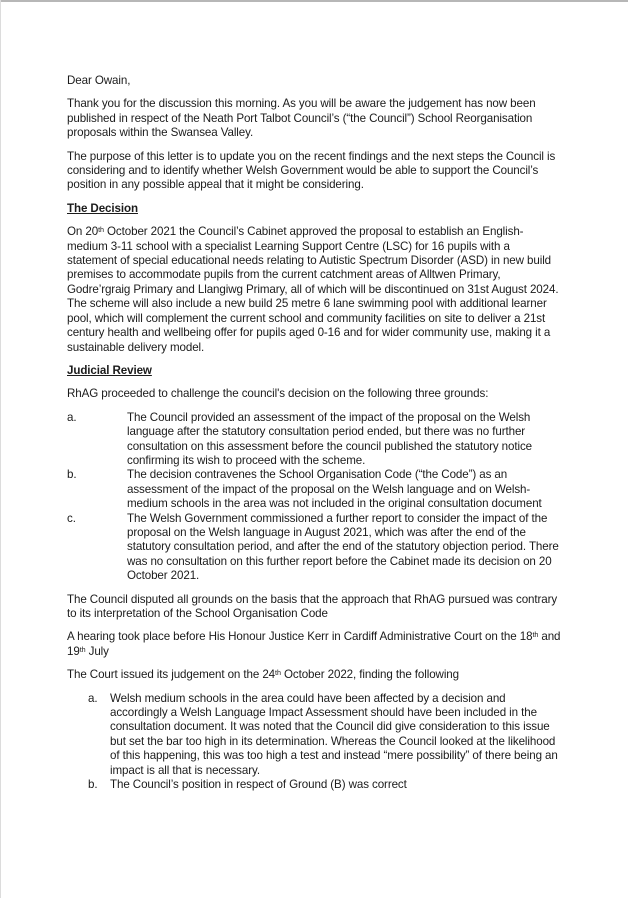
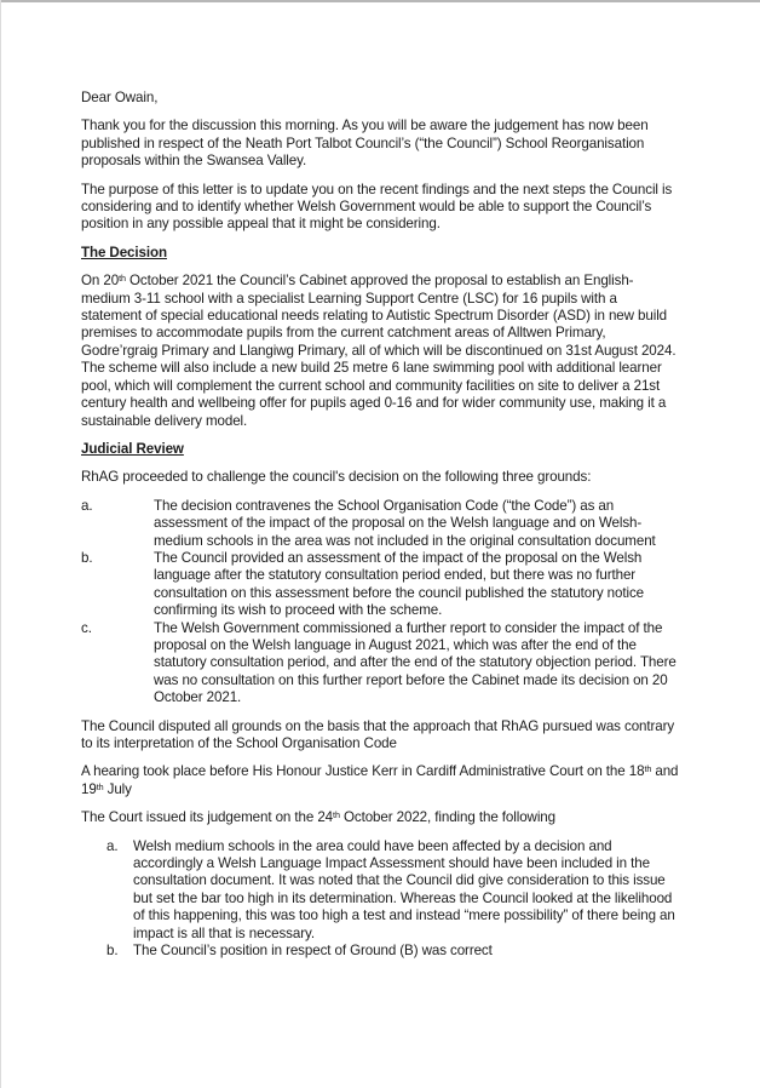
  Dear Owain,
  Thank you for the discussion this morning. As you will be aware the judgement has now been published in respect of the Neath Port Talbot Council’s (“the Council”) School Reorganisation proposals within the Swansea Valley.
  The purpose of this letter is to update you on the recent findings and the next steps the Council is considering and to identify whether Welsh Government would be able to support the Council’s position in any possible appeal that it might be considering.
  The Decision
  On 20th October 2021 the Council’s Cabinet approved the proposal to establish an English-medium 3-11 school with a specialist Learning Support Centre (LSC) for 16 pupils with a statement of special educational needs relating to Autistic Spectrum Disorder (ASD) in new build premises to accommodate pupils from the current catchment areas of Alltwen Primary, Godre’rgraig Primary and Llangiwg Primary, all of which will be discontinued on 31st August 2024. The scheme will also include a new build 25 metre 6 lane swimming pool with additional learner pool, which will complement the current school and community facilities on site to deliver a 21st century health and wellbeing offer for pupils aged 0-16 and for wider community use, making it a sustainable delivery model.
  Judicial Review
  RhAG proceeded to challenge the council's decision on the following three grounds:
  a.
- The Council provided an assessment of the impact of the proposal on the Welsh language after the statutory consultation period ended, but there was no further consultation on this assessment before the council published the statutory notice confirming its wish to proceed with the scheme.
+ The decision contravenes the School Organisation Code (“the Code”) as an assessment of the impact of the proposal on the Welsh language and on Welsh-medium schools in the area was not included in the original consultation document
  b.
- The decision contravenes the School Organisation Code (“the Code”) as an assessment of the impact of the proposal on the Welsh language and on Welsh-medium schools in the area was not included in the original consultation document
+ The Council provided an assessment of the impact of the proposal on the Welsh language after the statutory consultation period ended, but there was no further consultation on this assessment before the council published the statutory notice confirming its wish to proceed with the scheme.
  c.
  The Welsh Government commissioned a further report to consider the impact of the proposal on the Welsh language in August 2021, which was after the end of the statutory consultation period, and after the end of the statutory objection period. There was no consultation on this further report before the Cabinet made its decision on 20 October 2021.
  The Council disputed all grounds on the basis that the approach that RhAG pursued was contrary to its interpretation of the School Organisation Code
  A hearing took place before His Honour Justice Kerr in Cardiff Administrative Court on the 18th and 19th July
  The Court issued its judgement on the 24th October 2022, finding the following
  a.
  Welsh medium schools in the area could have been affected by a decision and accordingly a Welsh Language Impact Assessment should have been included in the consultation document. It was noted that the Council did give consideration to this issue but set the bar too high in its determination. Whereas the Council looked at the likelihood of this happening, this was too high a test and instead “mere possibility” of there being an impact is all that is necessary.
  b.
  The Council’s position in respect of Ground (B) was correct
